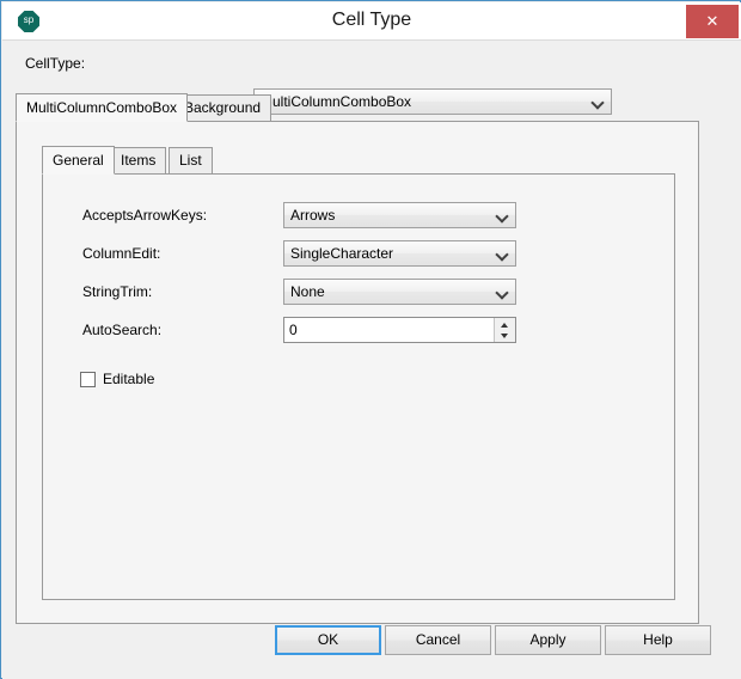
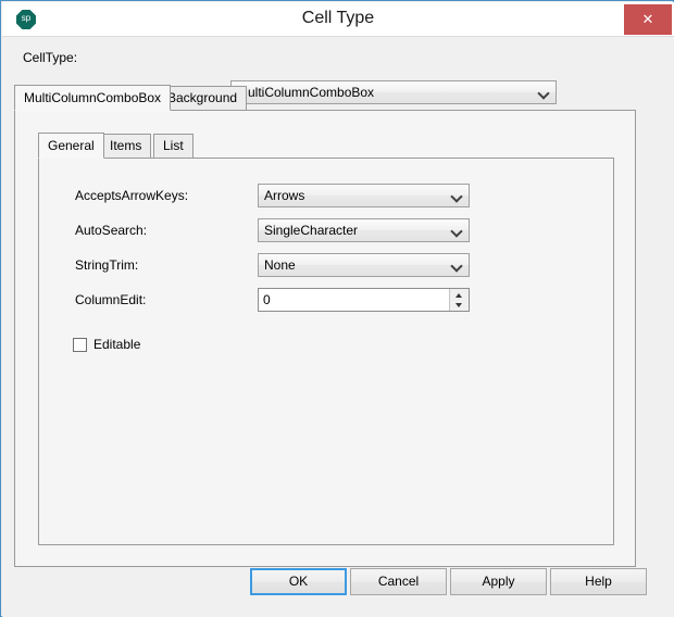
  sp
  Cell Type
  ✕
  CellType:
  ultiColumnComboBox
  MultiColumnComboBox
  Background
  General
  Items
  List
  AcceptsArrowKeys:
  Arrows
- ColumnEdit:
+ AutoSearch:
  SingleCharacter
  StringTrim:
  None
- AutoSearch:
+ ColumnEdit:
  0
  Editable
  OK
  Cancel
  Apply
  Help
